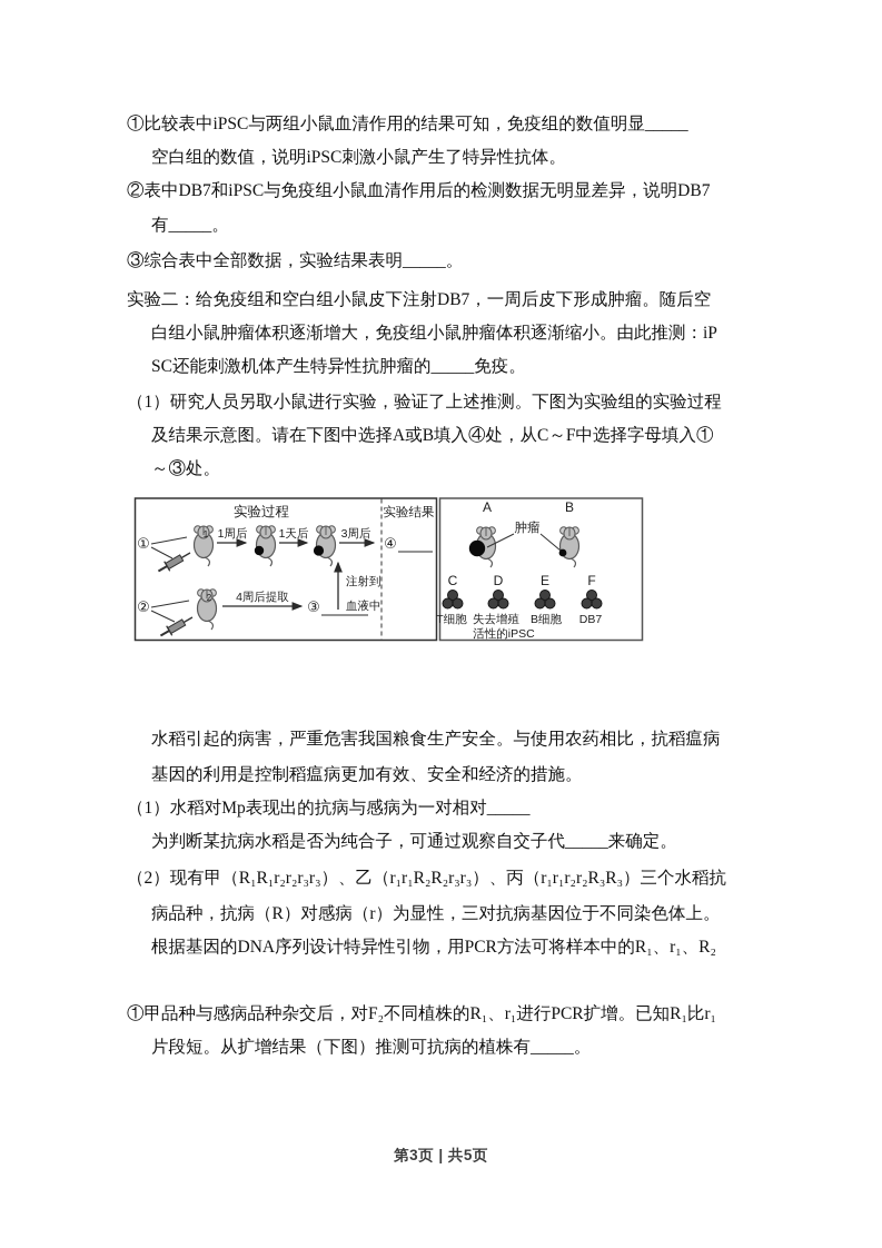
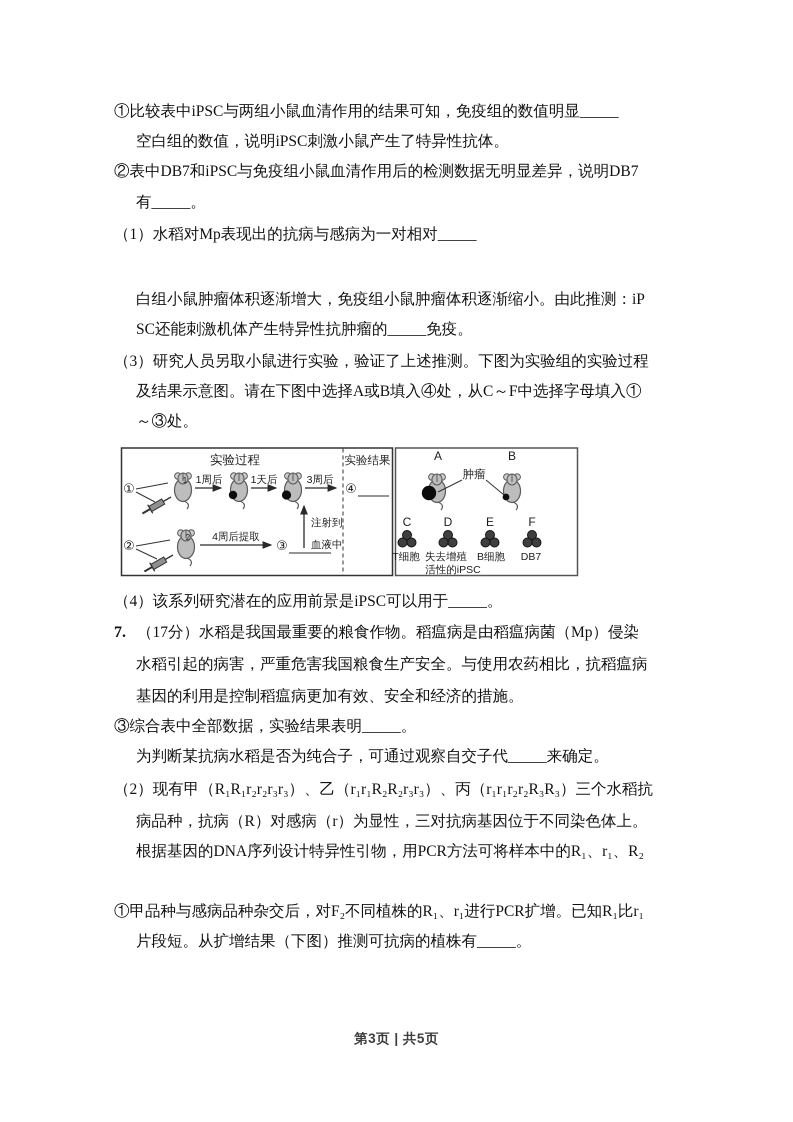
  ①比较表中iPSC与两组小鼠血清作用的结果可知，免疫组的数值明显_____
  空白组的数值，说明iPSC刺激小鼠产生了特异性抗体。
  ②表中DB7和iPSC与免疫组小鼠血清作用后的检测数据无明显差异，说明DB7
  有_____。
- ③综合表中全部数据，实验结果表明_____。
+ （1）水稻对Mp表现出的抗病与感病为一对相对_____
- 实验二：给免疫组和空白组小鼠皮下注射DB7，一周后皮下形成肿瘤。随后空
  白组小鼠肿瘤体积逐渐增大，免疫组小鼠肿瘤体积逐渐缩小。由此推测：iP
  SC还能刺激机体产生特异性抗肿瘤的_____免疫。
- （1）研究人员另取小鼠进行实验，验证了上述推测。下图为实验组的实验过程
+ （3）研究人员另取小鼠进行实验，验证了上述推测。下图为实验组的实验过程
  及结果示意图。请在下图中选择A或B填入④处，从C～F中选择字母填入①
  ～③处。
  实验过程
  实验结果
  ①
  1
  1周后
  1天后
  3周后
  ④
  ②
  2
  4周后提取
  ③
  注射到
  血液中
  A
  B
  肿瘤
  C
  D
  E
  F
  T细胞
  失去增殖
  B细胞
  DB7
  活性的iPSC
+ （4）该系列研究潜在的应用前景是iPSC可以用于_____。
+ 7. （17分）水稻是我国最重要的粮食作物。稻瘟病是由稻瘟病菌（Mp）侵染
  水稻引起的病害，严重危害我国粮食生产安全。与使用农药相比，抗稻瘟病
  基因的利用是控制稻瘟病更加有效、安全和经济的措施。
- （1）水稻对Mp表现出的抗病与感病为一对相对_____
+ ③综合表中全部数据，实验结果表明_____。
  为判断某抗病水稻是否为纯合子，可通过观察自交子代_____来确定。
  （2）现有甲（R₁R₁r₂r₂r₃r₃）、乙（r₁r₁R₂R₂r₃r₃）、丙（r₁r₁r₂r₂R₃R₃）三个水稻抗
  病品种，抗病（R）对感病（r）为显性，三对抗病基因位于不同染色体上。
  根据基因的DNA序列设计特异性引物，用PCR方法可将样本中的R₁、r₁、R₂
  ①甲品种与感病品种杂交后，对F₂不同植株的R₁、r₁进行PCR扩增。已知R₁比r₁
  片段短。从扩增结果（下图）推测可抗病的植株有_____。
  第3页 | 共5页
